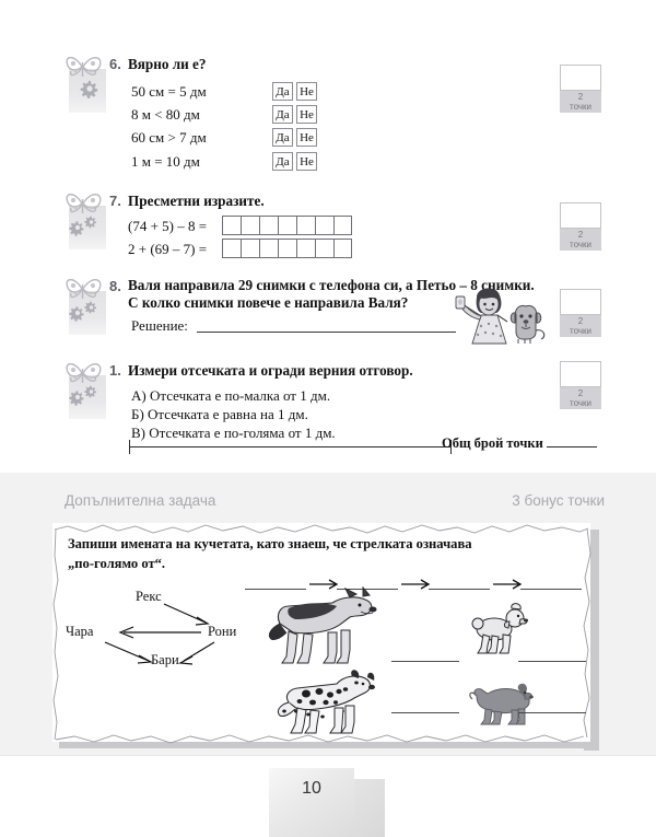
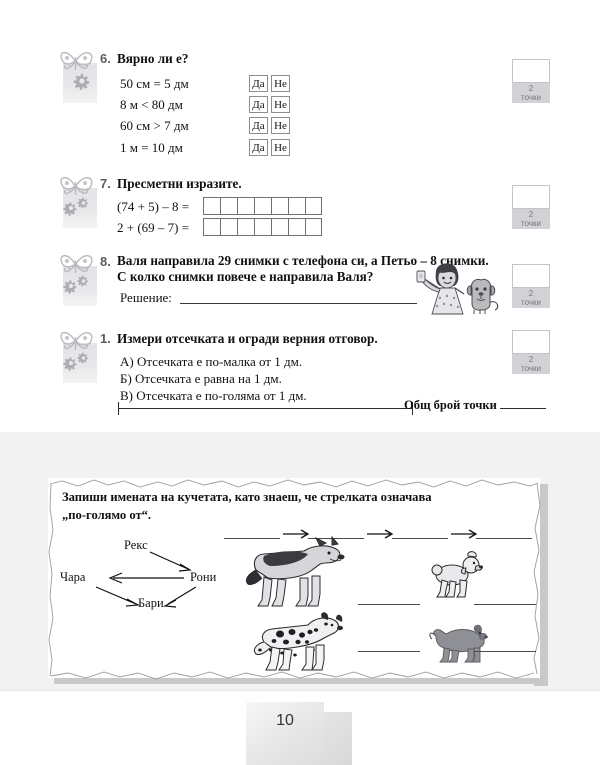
  6.
  Вярно ли е?
  50 см = 5 дм
  8 м < 80 дм
  60 см > 7 дм
  1 м = 10 дм
  Да
  Не
  Да
  Не
  Да
  Не
  Да
  Не
  2
  точки
  7.
  Пресметни изразите.
  (74 + 5) – 8 =
  2 + (69 – 7) =
  2
  точки
  8.
  Валя направила 29 снимки с телефона си, а Петьо – 8 снимки.
  С колко снимки повече е направила Валя?
  Решение:
  2
  точки
  1.
  Измери отсечката и огради верния отговор.
  А) Отсечката е по-малка от 1 дм.
  Б) Отсечката е равна на 1 дм.
  В) Отсечката е по-голяма от 1 дм.
  2
  точки
  Общ брой точки
- Допълнителна задача
- 3 бонус точки
  Запиши имената на кучетата, като знаеш, че стрелката означава
  „по-голямо от“.
  Рекс
  Рони
  Чара
  Бари
  10
